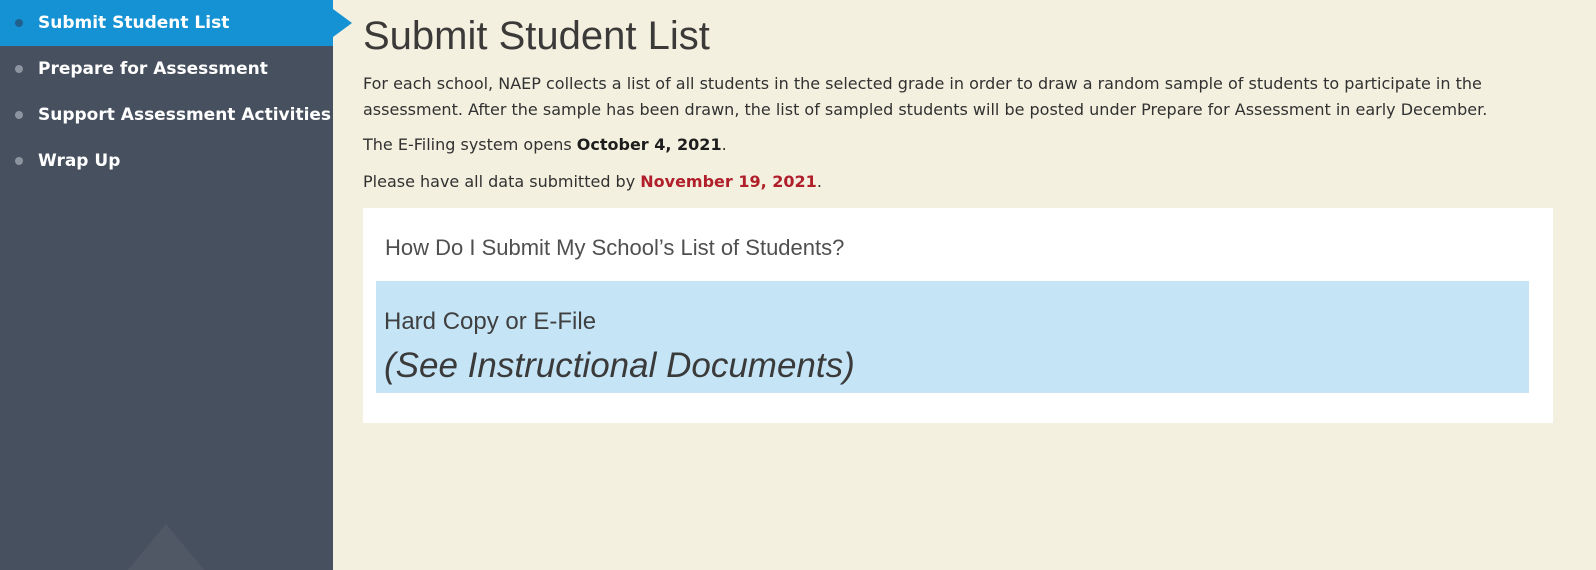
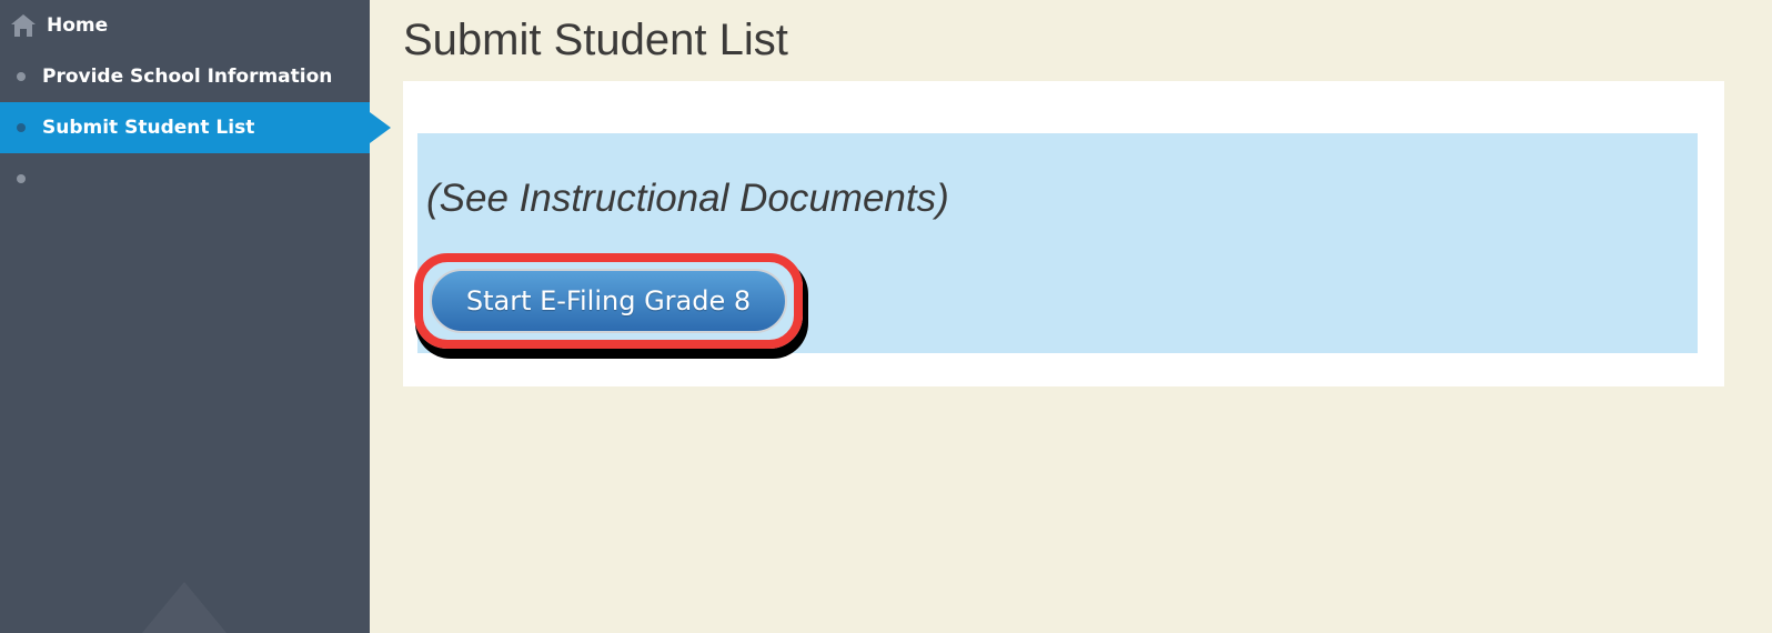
+ Home
+ Provide School Information
  Submit Student List
- Prepare for Assessment
- Support Assessment Activities
- Wrap Up
  Submit Student List
- For each school, NAEP collects a list of all students in the selected grade in order to draw a random sample of students to participate in the assessment. After the sample has been drawn, the list of sampled students will be posted under Prepare for Assessment in early December.
- The E-Filing system opens October 4, 2021.
- Please have all data submitted by November 19, 2021.
- How Do I Submit My School’s List of Students?
- Hard Copy or E-File
  (See Instructional Documents)
+ Start E-Filing Grade 8
